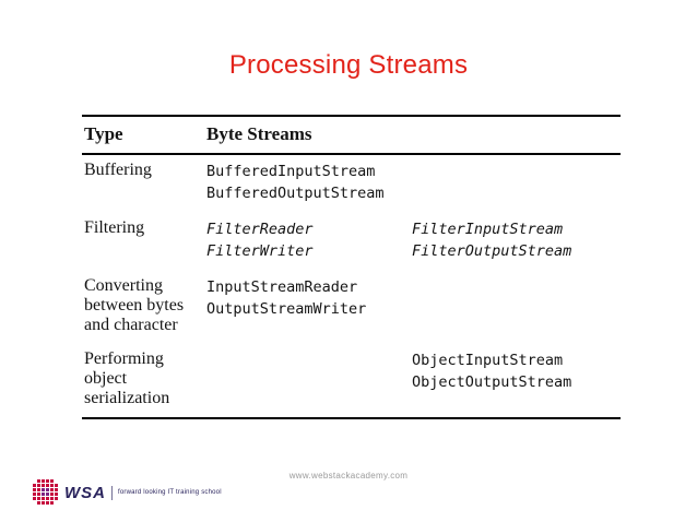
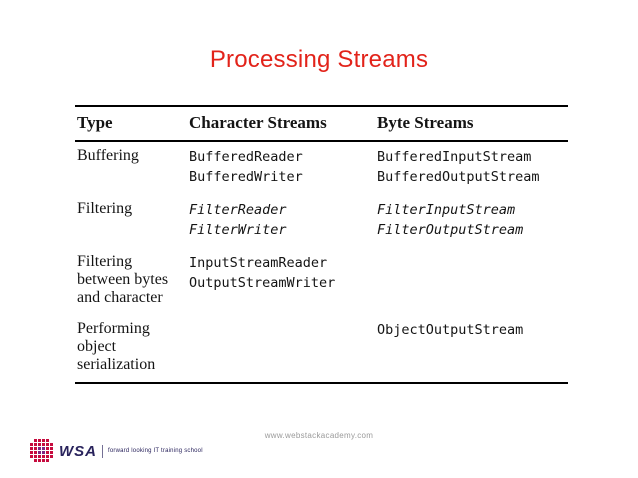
  Processing Streams
  Type
+ Character Streams
  Byte Streams
  Buffering
+ BufferedReader
+ BufferedWriter
  BufferedInputStream
  BufferedOutputStream
  Filtering
  FilterReader
  FilterWriter
  FilterInputStream
  FilterOutputStream
- Converting between bytes and character
+ Filtering between bytes and character
  InputStreamReader
  OutputStreamWriter
  Performing object serialization
- ObjectInputStream
  ObjectOutputStream
  www.webstackacademy.com
  WSA
